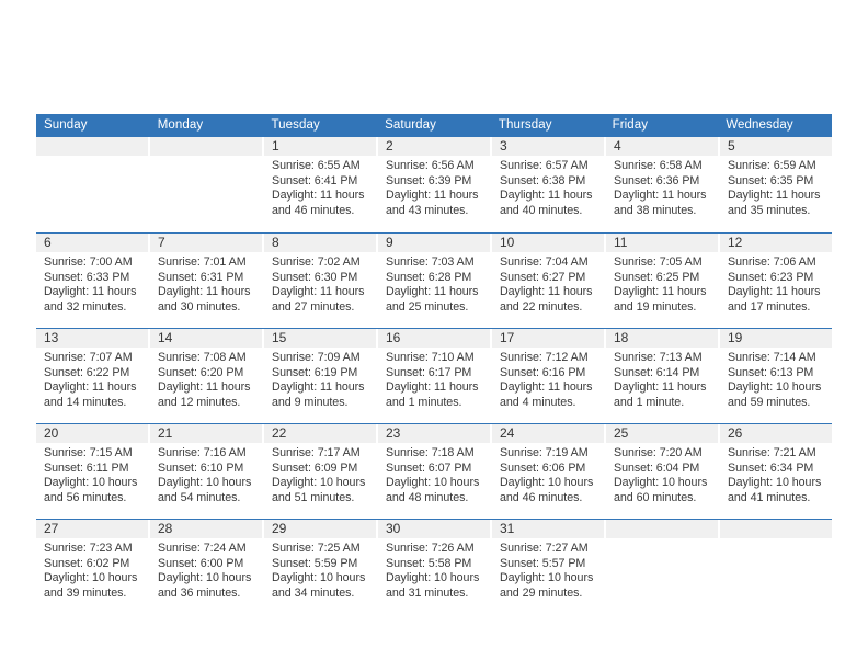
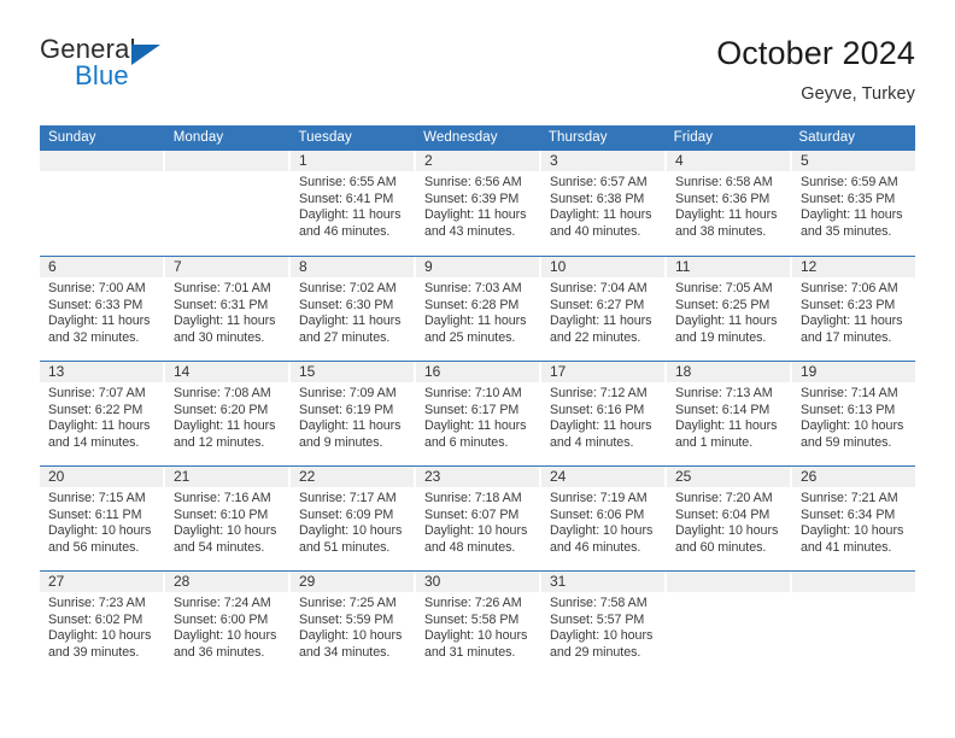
+ General
+ Blue
+ October 2024
+ Geyve, Turkey
  Sunday
  Monday
  Tuesday
- Saturday
+ Wednesday
  Thursday
  Friday
- Wednesday
+ Saturday
  1
  Sunrise: 6:55 AM
  Sunset: 6:41 PM
  Daylight: 11 hours
  and 46 minutes.
  2
  Sunrise: 6:56 AM
  Sunset: 6:39 PM
  Daylight: 11 hours
  and 43 minutes.
  3
  Sunrise: 6:57 AM
  Sunset: 6:38 PM
  Daylight: 11 hours
  and 40 minutes.
  4
  Sunrise: 6:58 AM
  Sunset: 6:36 PM
  Daylight: 11 hours
  and 38 minutes.
  5
  Sunrise: 6:59 AM
  Sunset: 6:35 PM
  Daylight: 11 hours
  and 35 minutes.
  6
  Sunrise: 7:00 AM
  Sunset: 6:33 PM
  Daylight: 11 hours
  and 32 minutes.
  7
  Sunrise: 7:01 AM
  Sunset: 6:31 PM
  Daylight: 11 hours
  and 30 minutes.
  8
  Sunrise: 7:02 AM
  Sunset: 6:30 PM
  Daylight: 11 hours
  and 27 minutes.
  9
  Sunrise: 7:03 AM
  Sunset: 6:28 PM
  Daylight: 11 hours
  and 25 minutes.
  10
  Sunrise: 7:04 AM
  Sunset: 6:27 PM
  Daylight: 11 hours
  and 22 minutes.
  11
  Sunrise: 7:05 AM
  Sunset: 6:25 PM
  Daylight: 11 hours
  and 19 minutes.
  12
  Sunrise: 7:06 AM
  Sunset: 6:23 PM
  Daylight: 11 hours
  and 17 minutes.
  13
  Sunrise: 7:07 AM
  Sunset: 6:22 PM
  Daylight: 11 hours
  and 14 minutes.
  14
  Sunrise: 7:08 AM
  Sunset: 6:20 PM
  Daylight: 11 hours
  and 12 minutes.
  15
  Sunrise: 7:09 AM
  Sunset: 6:19 PM
  Daylight: 11 hours
  and 9 minutes.
  16
  Sunrise: 7:10 AM
  Sunset: 6:17 PM
  Daylight: 11 hours
- and 1 minutes.
+ and 6 minutes.
  17
  Sunrise: 7:12 AM
  Sunset: 6:16 PM
  Daylight: 11 hours
  and 4 minutes.
  18
  Sunrise: 7:13 AM
  Sunset: 6:14 PM
  Daylight: 11 hours
  and 1 minute.
  19
  Sunrise: 7:14 AM
  Sunset: 6:13 PM
  Daylight: 10 hours
  and 59 minutes.
  20
  Sunrise: 7:15 AM
  Sunset: 6:11 PM
  Daylight: 10 hours
  and 56 minutes.
  21
  Sunrise: 7:16 AM
  Sunset: 6:10 PM
  Daylight: 10 hours
  and 54 minutes.
  22
  Sunrise: 7:17 AM
  Sunset: 6:09 PM
  Daylight: 10 hours
  and 51 minutes.
  23
  Sunrise: 7:18 AM
  Sunset: 6:07 PM
  Daylight: 10 hours
  and 48 minutes.
  24
  Sunrise: 7:19 AM
  Sunset: 6:06 PM
  Daylight: 10 hours
  and 46 minutes.
  25
  Sunrise: 7:20 AM
  Sunset: 6:04 PM
  Daylight: 10 hours
  and 60 minutes.
  26
  Sunrise: 7:21 AM
  Sunset: 6:34 PM
  Daylight: 10 hours
  and 41 minutes.
  27
  Sunrise: 7:23 AM
  Sunset: 6:02 PM
  Daylight: 10 hours
  and 39 minutes.
  28
  Sunrise: 7:24 AM
  Sunset: 6:00 PM
  Daylight: 10 hours
  and 36 minutes.
  29
  Sunrise: 7:25 AM
  Sunset: 5:59 PM
  Daylight: 10 hours
  and 34 minutes.
  30
  Sunrise: 7:26 AM
  Sunset: 5:58 PM
  Daylight: 10 hours
  and 31 minutes.
  31
- Sunrise: 7:27 AM
+ Sunrise: 7:58 AM
  Sunset: 5:57 PM
  Daylight: 10 hours
  and 29 minutes.
